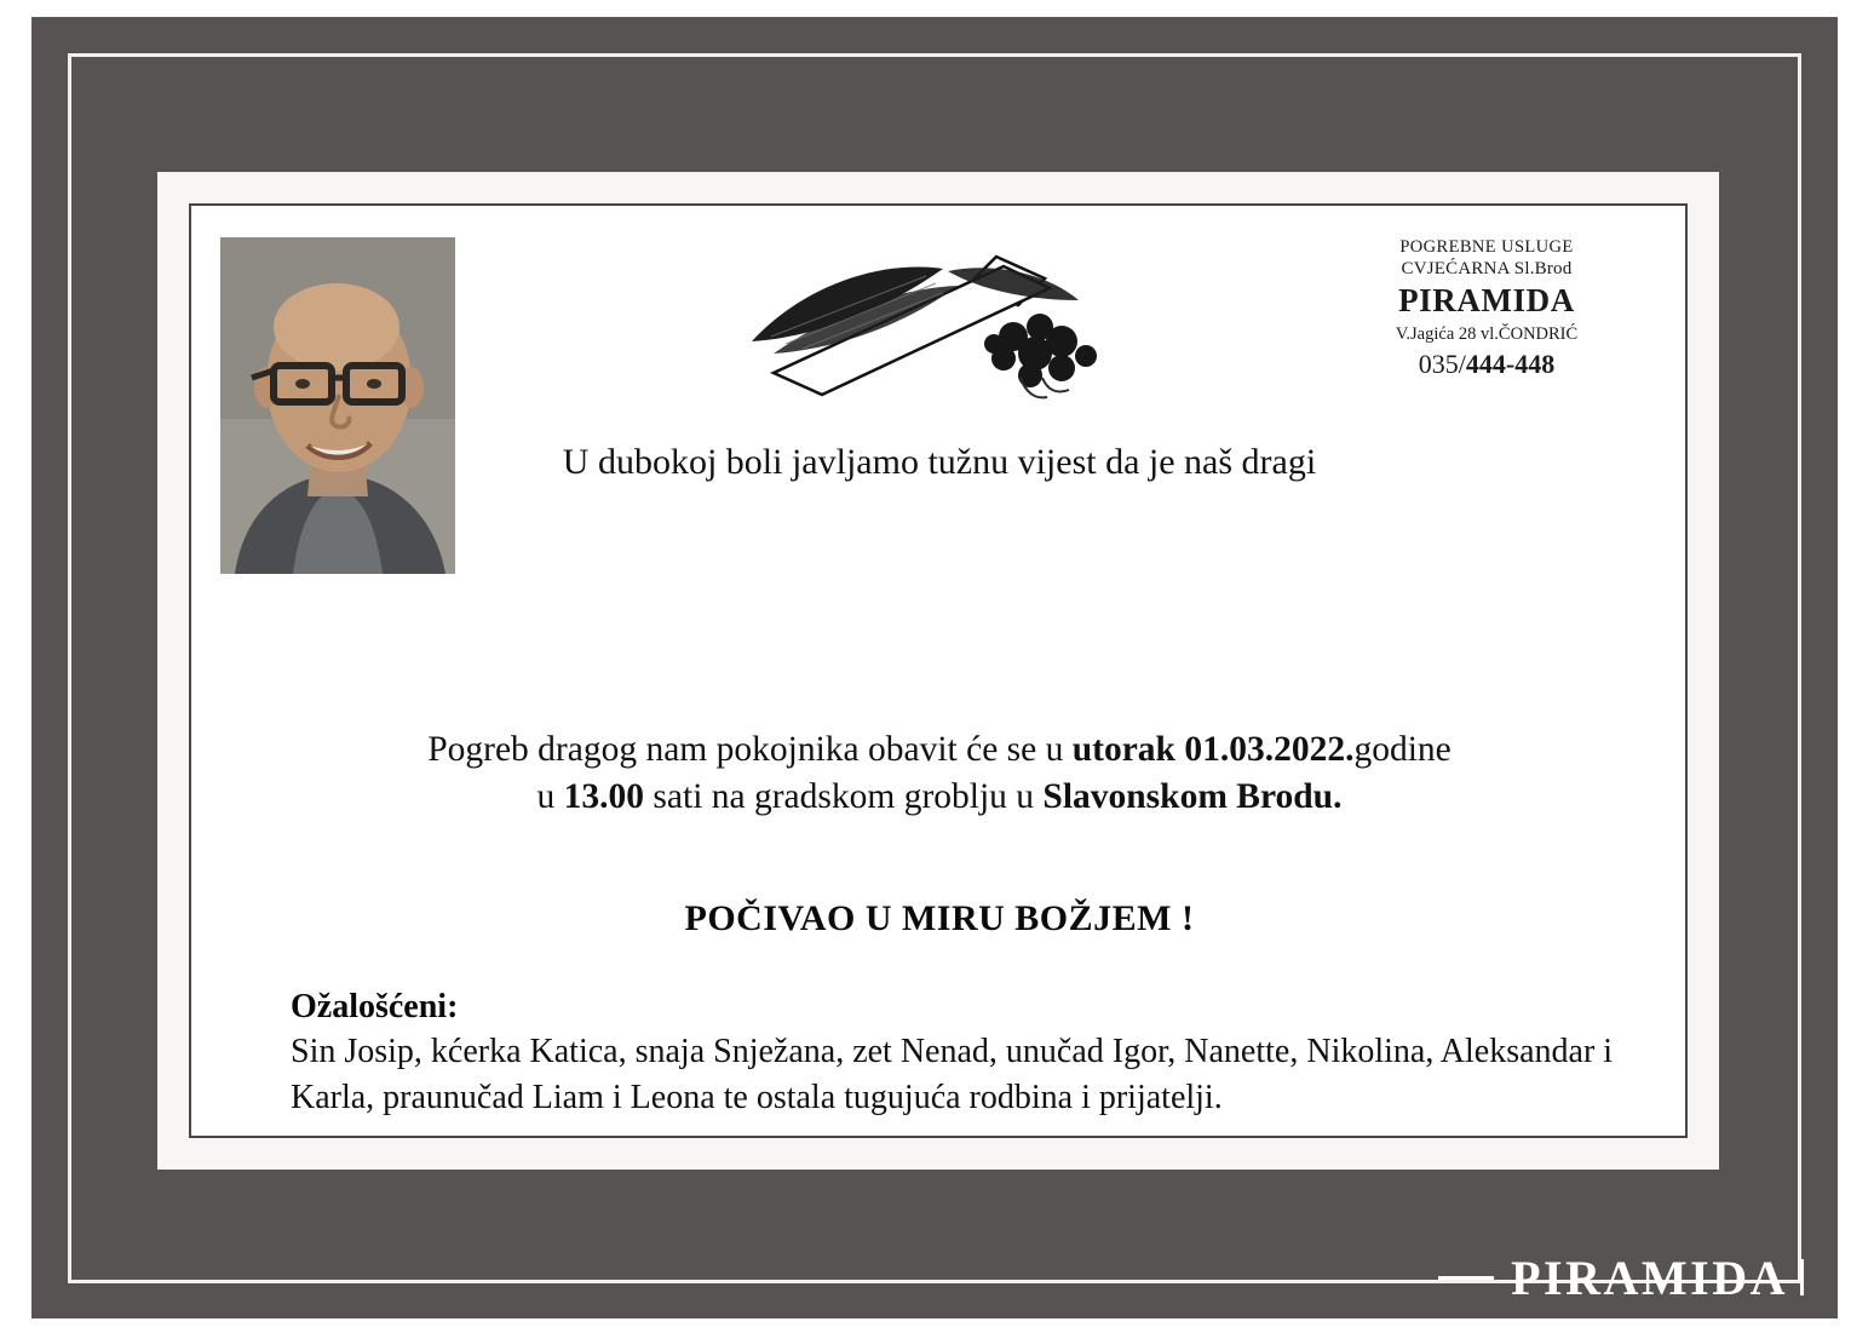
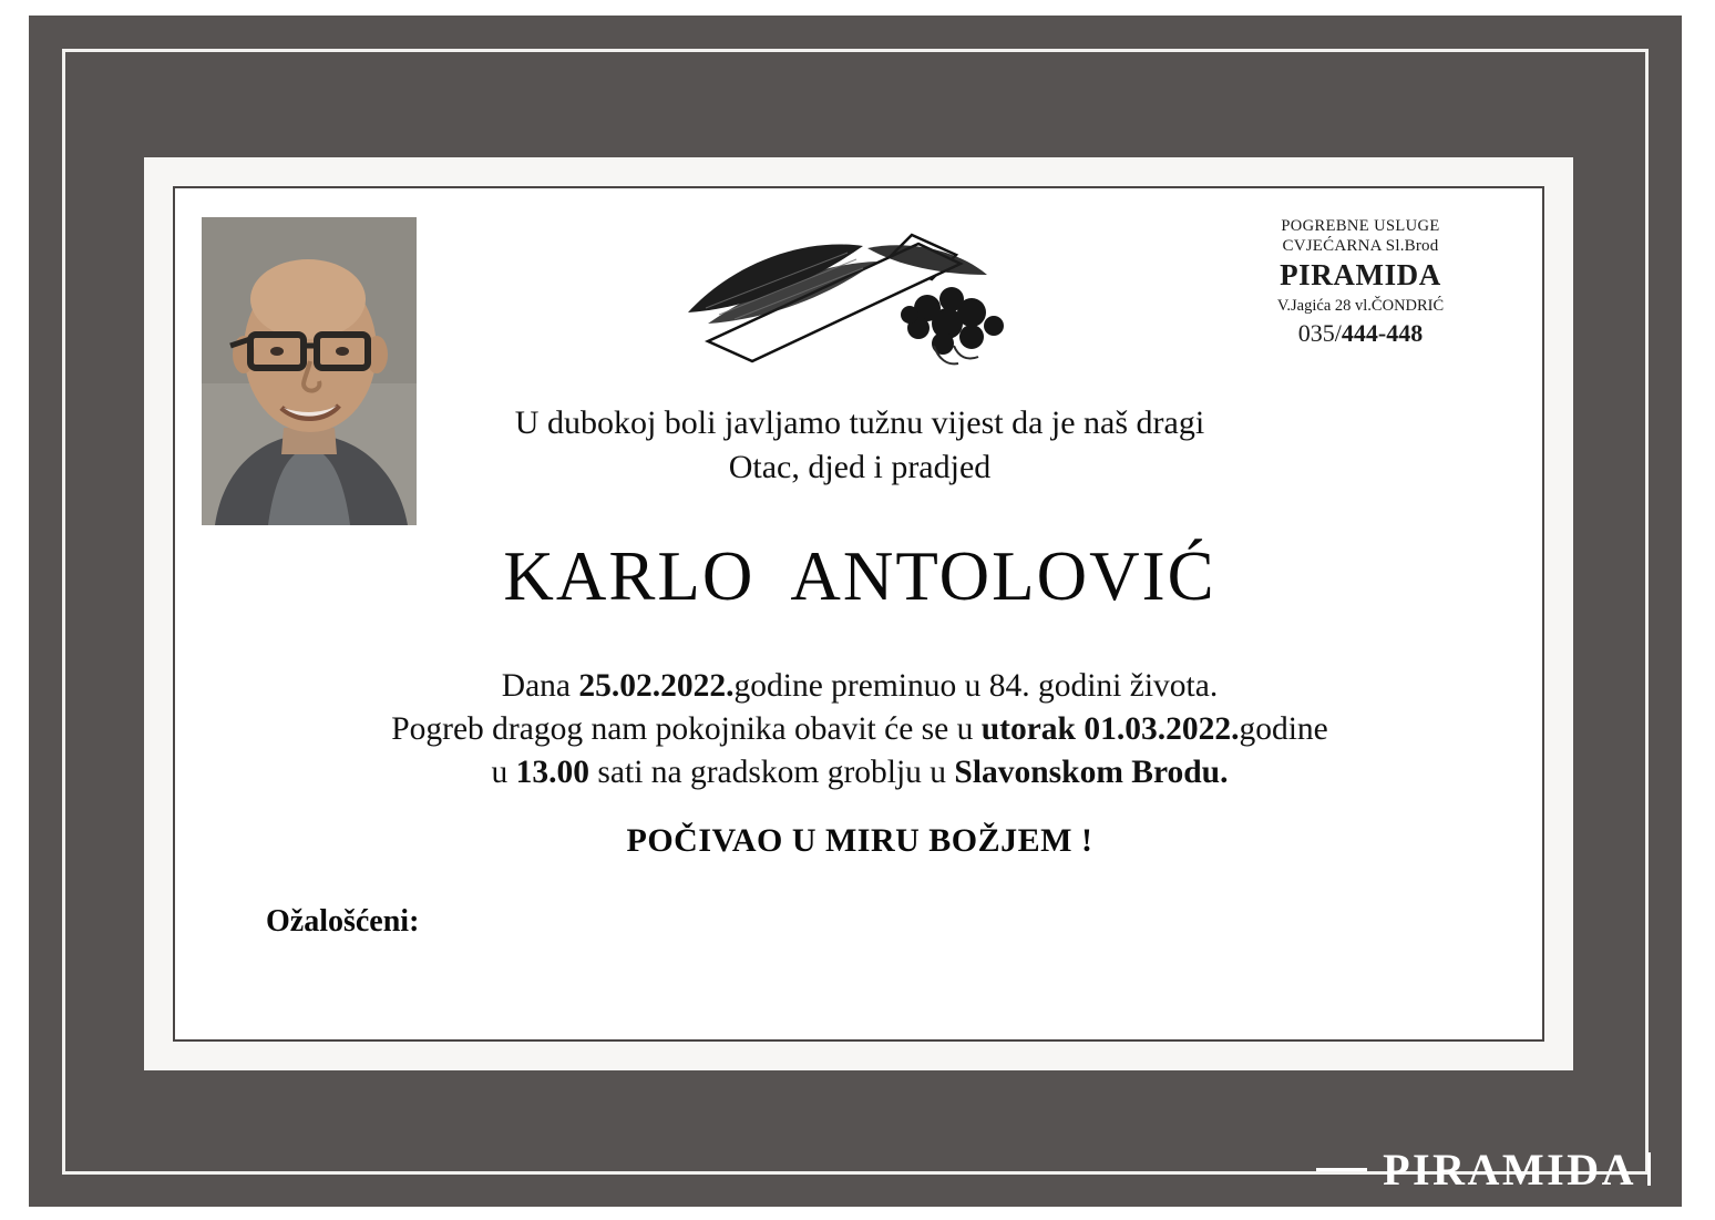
  POGREBNE USLUGE
  CVJEĆARNA Sl.Brod
  PIRAMIDA
  V.Jagića 28 vl.ČONDRIĆ
  035/444-448
  U dubokoj boli javljamo tužnu vijest da je naš dragi
+ Otac, djed i pradjed
+ KARLO ANTOLOVIĆ
+ Dana 25.02.2022.godine preminuo u 84. godini života.
  Pogreb dragog nam pokojnika obavit će se u utorak 01.03.2022.godine
  u 13.00 sati na gradskom groblju u Slavonskom Brodu.
  POČIVAO U MIRU BOŽJEM !
  Ožalošćeni:
- Sin Josip, kćerka Katica, snaja Snježana, zet Nenad, unučad Igor, Nanette, Nikolina, Aleksandar i Karla, praunučad Liam i Leona te ostala tugujuća rodbina i prijatelji.
  PIRAMIDA
